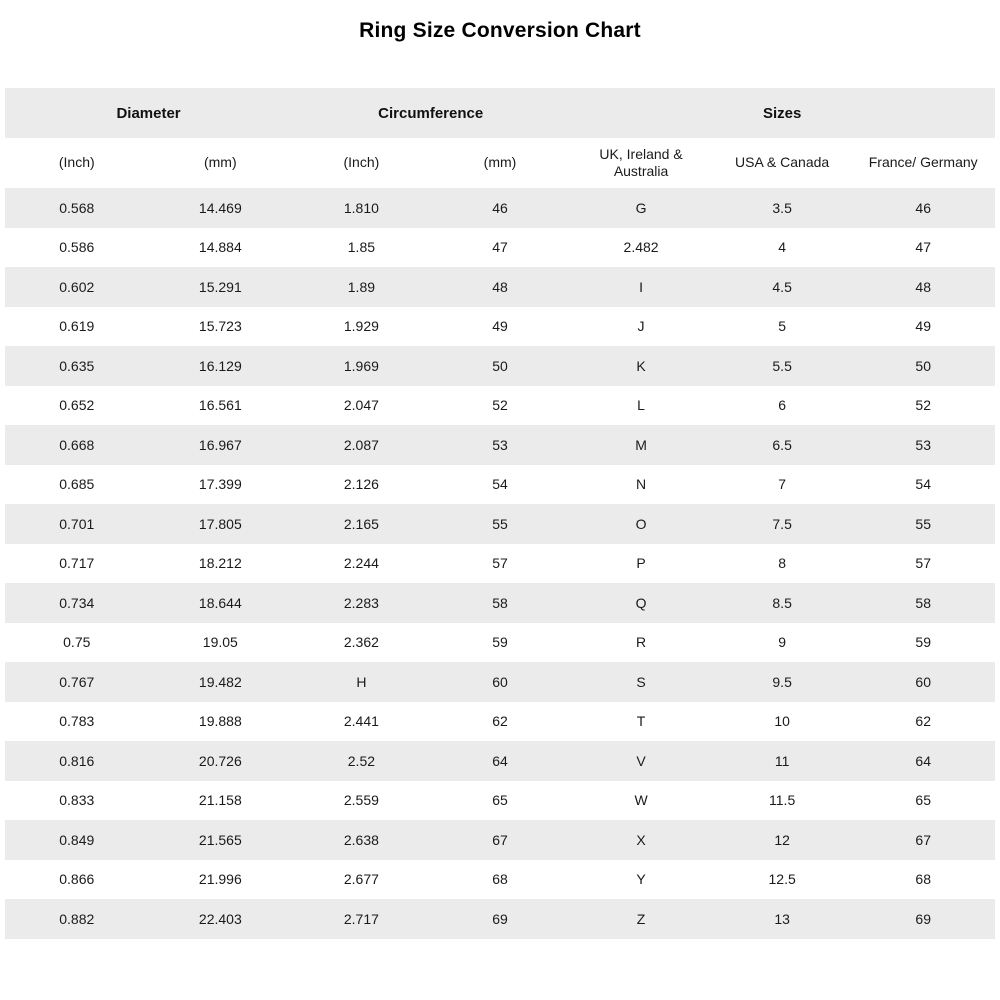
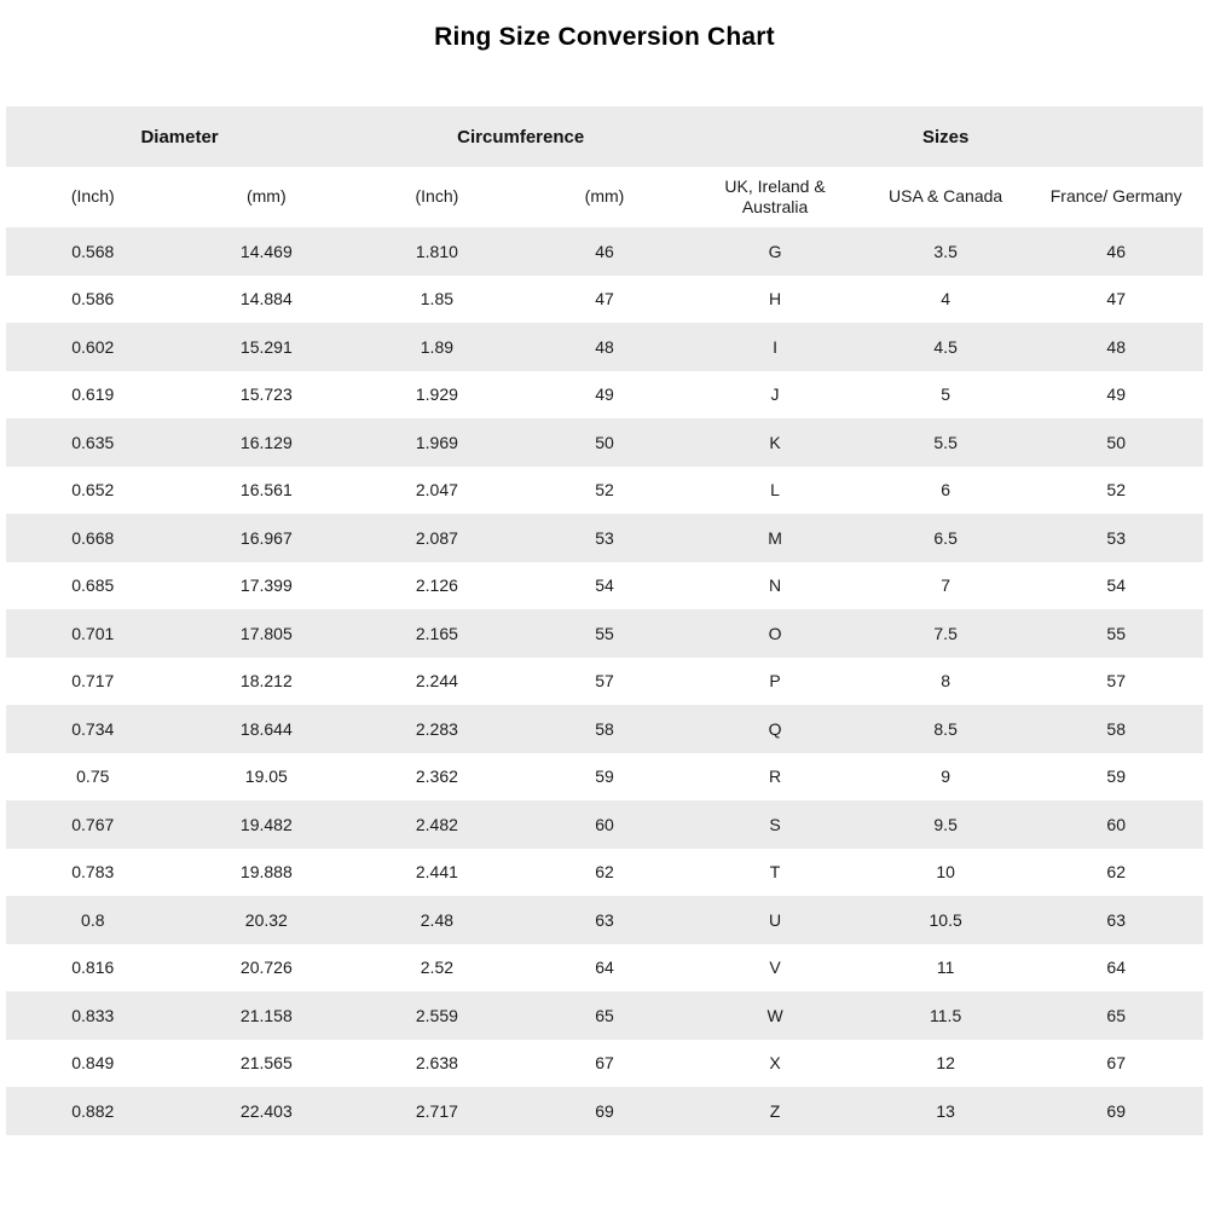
  Ring Size Conversion Chart
  Diameter	Circumference	Sizes
  (Inch)	(mm)	(Inch)	(mm)	UK, Ireland & Australia	USA & Canada	France/ Germany
  0.568	14.469	1.810	46	G	3.5	46
- 0.586	14.884	1.85	47	2.482	4	47
+ 0.586	14.884	1.85	47	H	4	47
  0.602	15.291	1.89	48	I	4.5	48
  0.619	15.723	1.929	49	J	5	49
  0.635	16.129	1.969	50	K	5.5	50
  0.652	16.561	2.047	52	L	6	52
  0.668	16.967	2.087	53	M	6.5	53
  0.685	17.399	2.126	54	N	7	54
  0.701	17.805	2.165	55	O	7.5	55
  0.717	18.212	2.244	57	P	8	57
  0.734	18.644	2.283	58	Q	8.5	58
  0.75	19.05	2.362	59	R	9	59
- 0.767	19.482	H	60	S	9.5	60
+ 0.767	19.482	2.482	60	S	9.5	60
  0.783	19.888	2.441	62	T	10	62
+ 0.8	20.32	2.48	63	U	10.5	63
  0.816	20.726	2.52	64	V	11	64
  0.833	21.158	2.559	65	W	11.5	65
  0.849	21.565	2.638	67	X	12	67
- 0.866	21.996	2.677	68	Y	12.5	68
  0.882	22.403	2.717	69	Z	13	69
